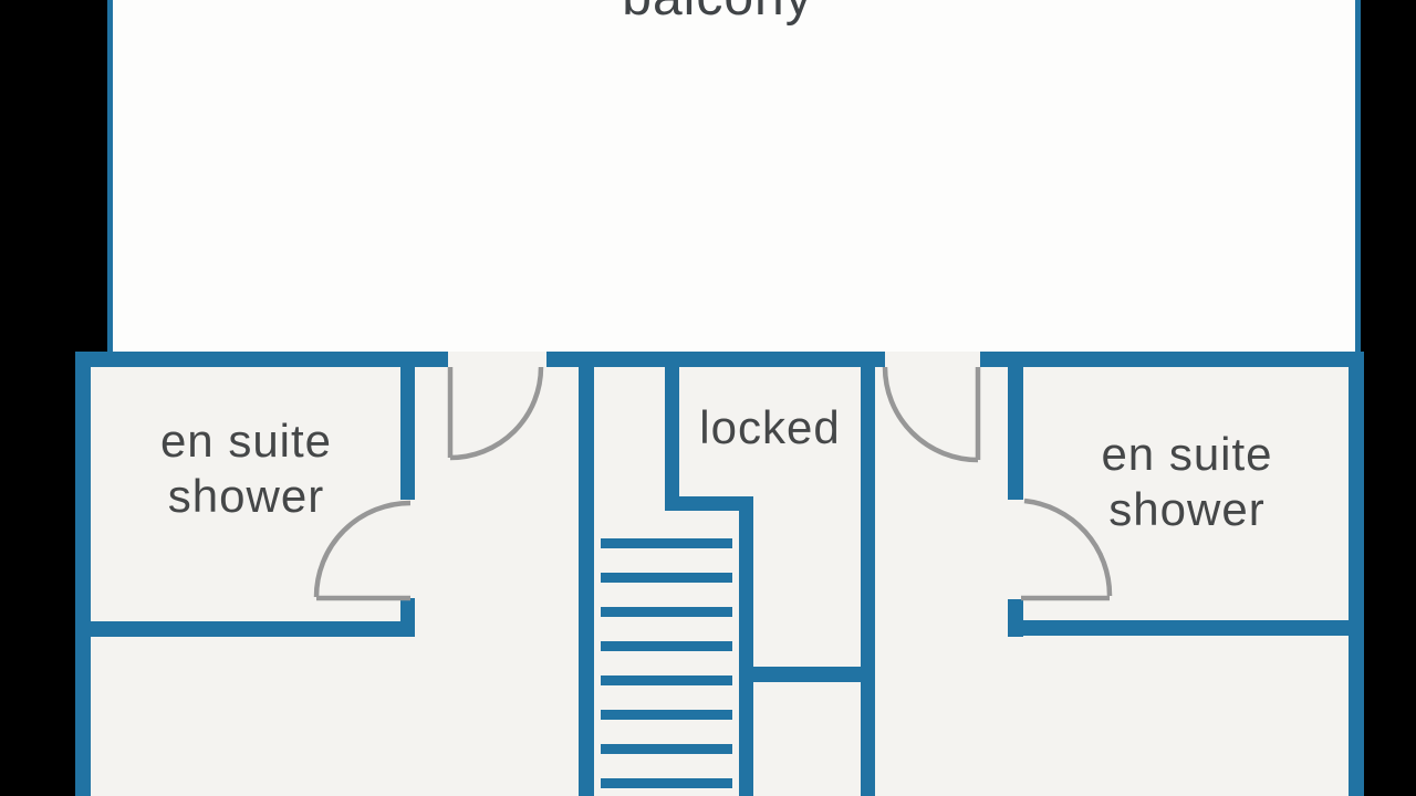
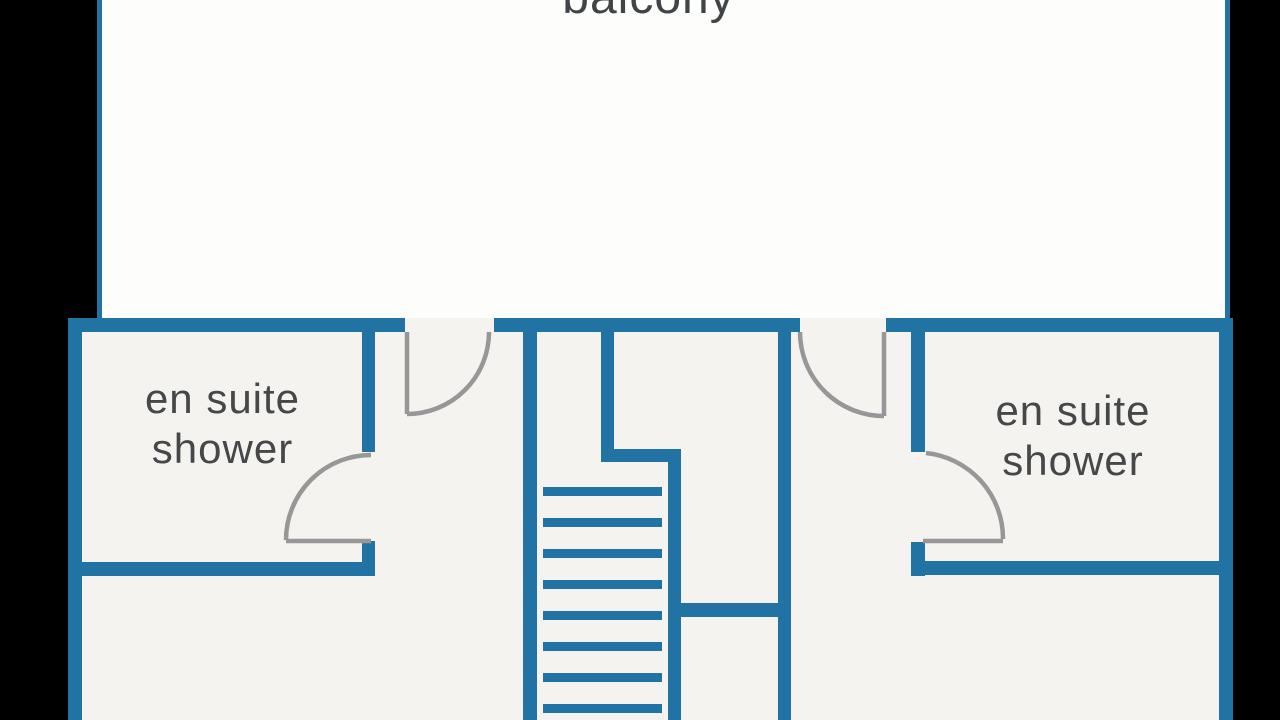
  en suite
  shower
- locked
  en suite
  shower
